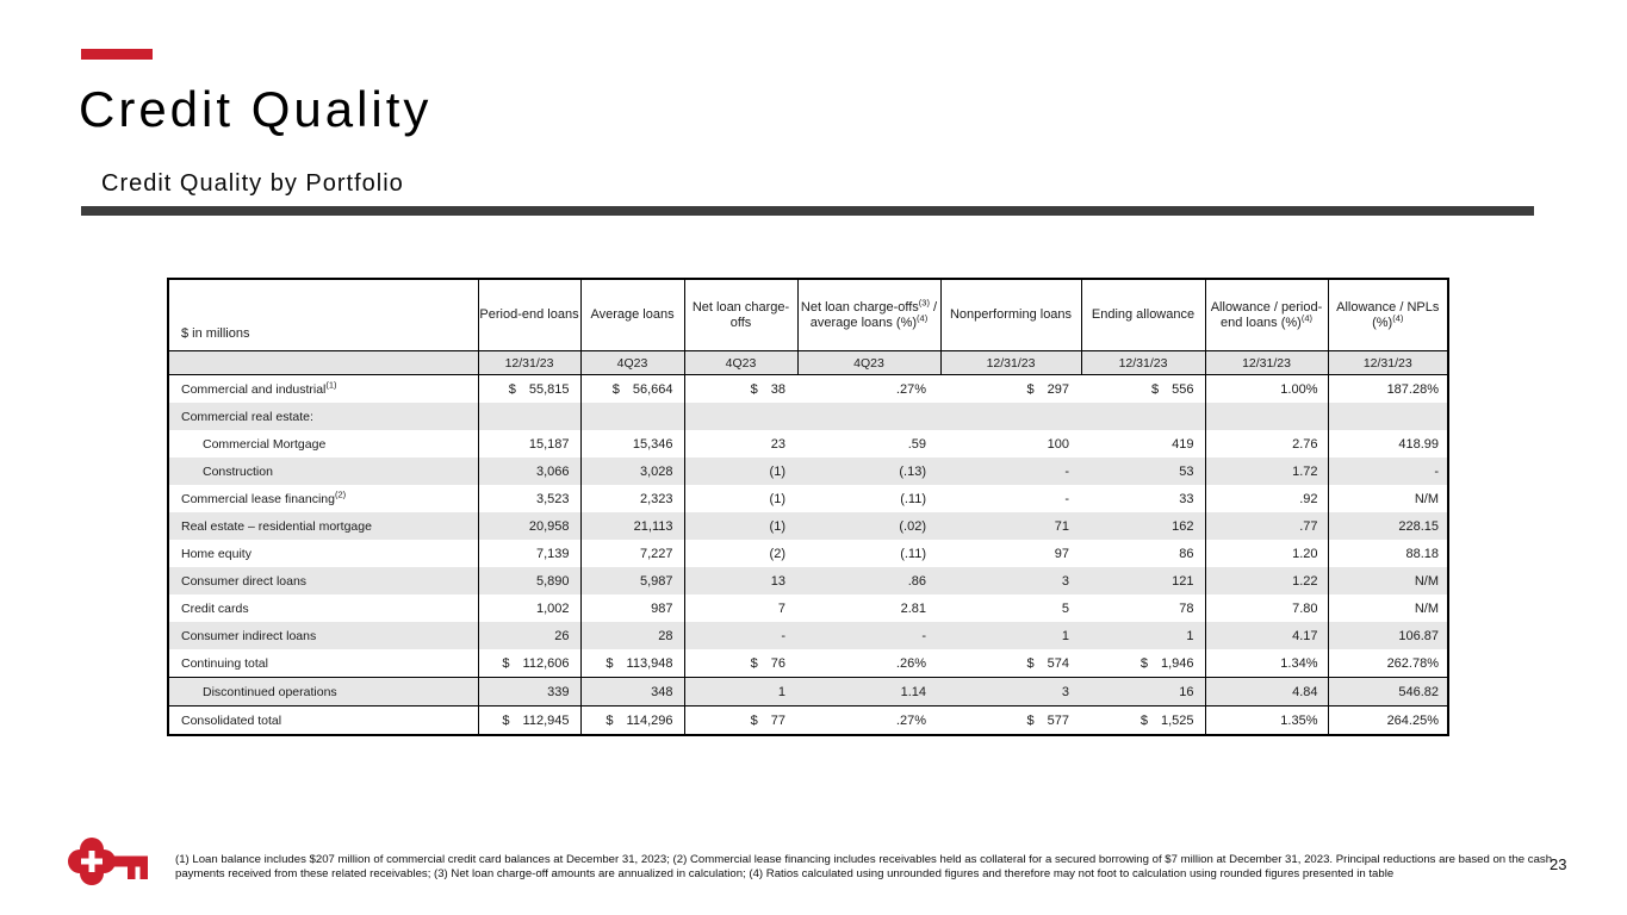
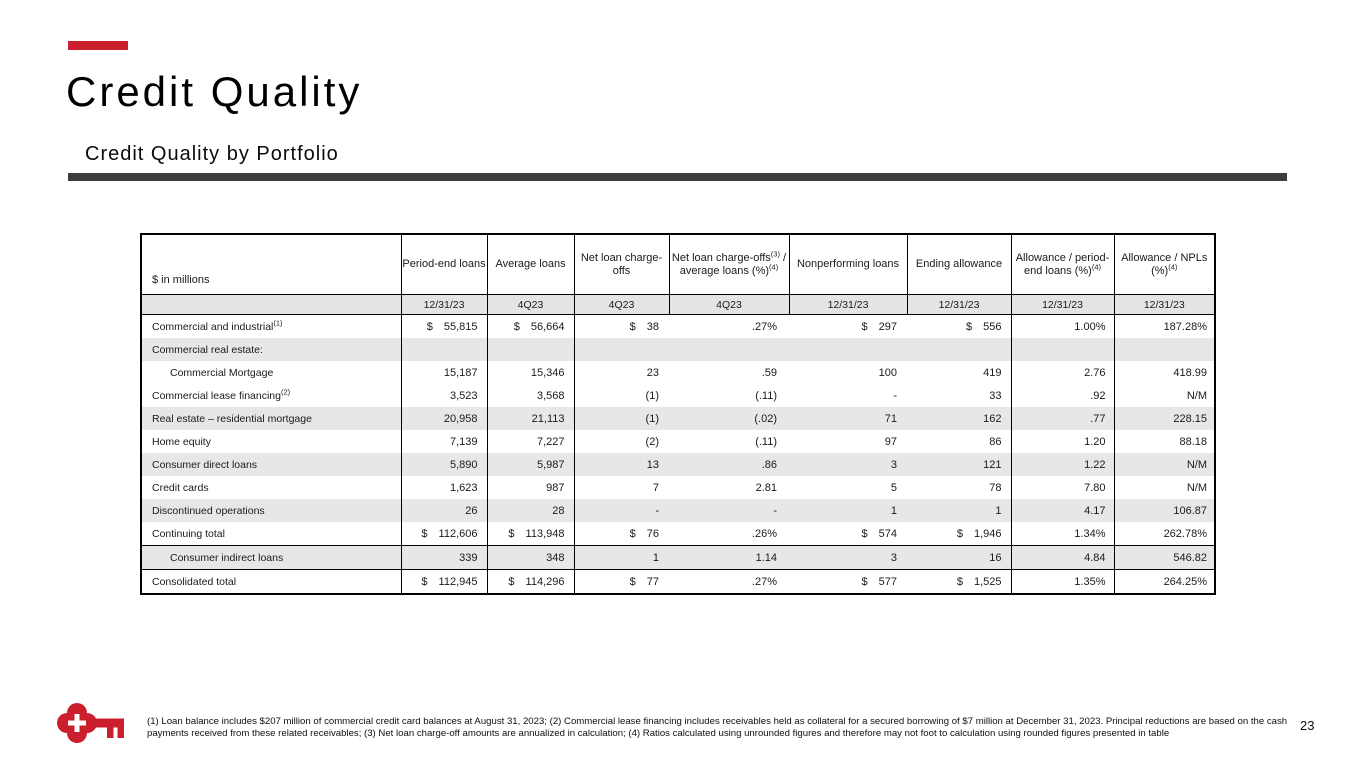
  Credit Quality
  Credit Quality by Portfolio
  $ in millions	Period-end loans	Average loans	Net loan charge-offs	Net loan charge-offs(3) / average loans (%)(4)	Nonperforming loans	Ending allowance	Allowance / period-end loans (%)(4)	Allowance / NPLs (%)(4)
  	12/31/23	4Q23	4Q23	4Q23	12/31/23	12/31/23	12/31/23	12/31/23
  Commercial and industrial(1)	$ 55,815	$ 56,664	$ 38	.27%	$ 297	$ 556	1.00%	187.28%
  Commercial real estate:
  Commercial Mortgage	15,187	15,346	23	.59	100	419	2.76	418.99
- Construction	3,066	3,028	(1)	(.13)	-	53	1.72	-
- Commercial lease financing(2)	3,523	2,323	(1)	(.11)	-	33	.92	N/M
+ Commercial lease financing(2)	3,523	3,568	(1)	(.11)	-	33	.92	N/M
  Real estate – residential mortgage	20,958	21,113	(1)	(.02)	71	162	.77	228.15
  Home equity	7,139	7,227	(2)	(.11)	97	86	1.20	88.18
  Consumer direct loans	5,890	5,987	13	.86	3	121	1.22	N/M
- Credit cards	1,002	987	7	2.81	5	78	7.80	N/M
+ Credit cards	1,623	987	7	2.81	5	78	7.80	N/M
- Consumer indirect loans	26	28	-	-	1	1	4.17	106.87
+ Discontinued operations	26	28	-	-	1	1	4.17	106.87
  Continuing total	$ 112,606	$ 113,948	$ 76	.26%	$ 574	$ 1,946	1.34%	262.78%
- Discontinued operations	339	348	1	1.14	3	16	4.84	546.82
+ Consumer indirect loans	339	348	1	1.14	3	16	4.84	546.82
  Consolidated total	$ 112,945	$ 114,296	$ 77	.27%	$ 577	$ 1,525	1.35%	264.25%
- (1) Loan balance includes $207 million of commercial credit card balances at December 31, 2023; (2) Commercial lease financing includes receivables held as collateral for a secured borrowing of $7 million at December 31, 2023. Principal reductions are based on the cash payments received from these related receivables; (3) Net loan charge-off amounts are annualized in calculation; (4) Ratios calculated using unrounded figures and therefore may not foot to calculation using rounded figures presented in table
+ (1) Loan balance includes $207 million of commercial credit card balances at August 31, 2023; (2) Commercial lease financing includes receivables held as collateral for a secured borrowing of $7 million at December 31, 2023. Principal reductions are based on the cash payments received from these related receivables; (3) Net loan charge-off amounts are annualized in calculation; (4) Ratios calculated using unrounded figures and therefore may not foot to calculation using rounded figures presented in table
  23
